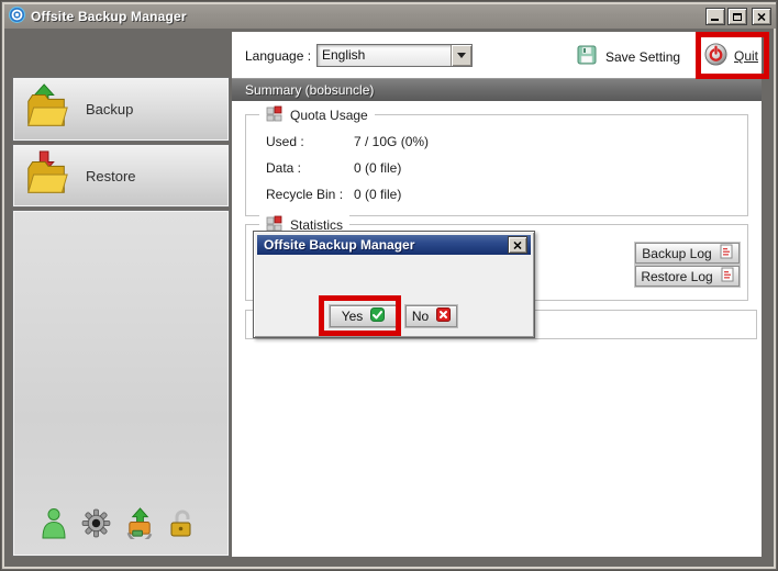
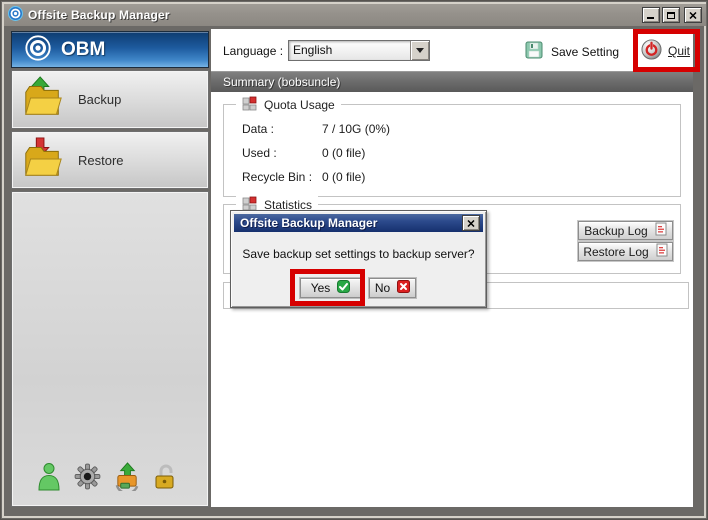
  Offsite Backup Manager
+ OBM
  Backup
  Restore
  Language :
  English
  Save Setting
  Quit
  Summary (bobsuncle)
  Quota Usage
- Used :
+ Data :
  7 / 10G (0%)
- Data :
+ Used :
  0 (0 file)
  Recycle Bin :
  0 (0 file)
  Statistics
  Backup Log
  Restore Log
  Offsite Backup Manager
+ Save backup set settings to backup server?
  Yes
  No
